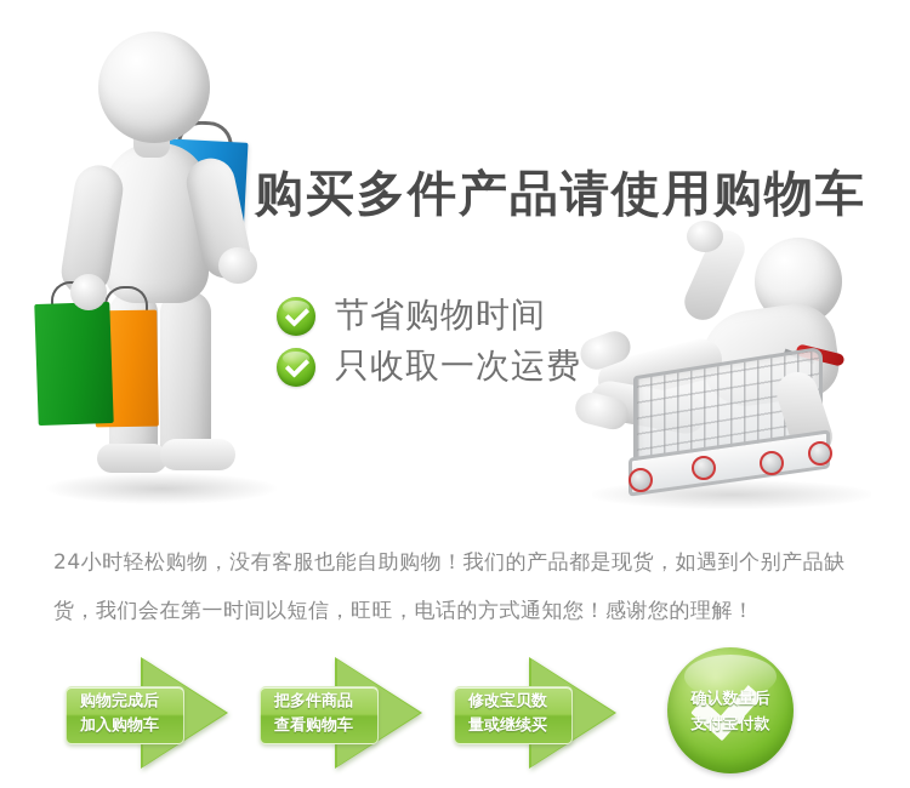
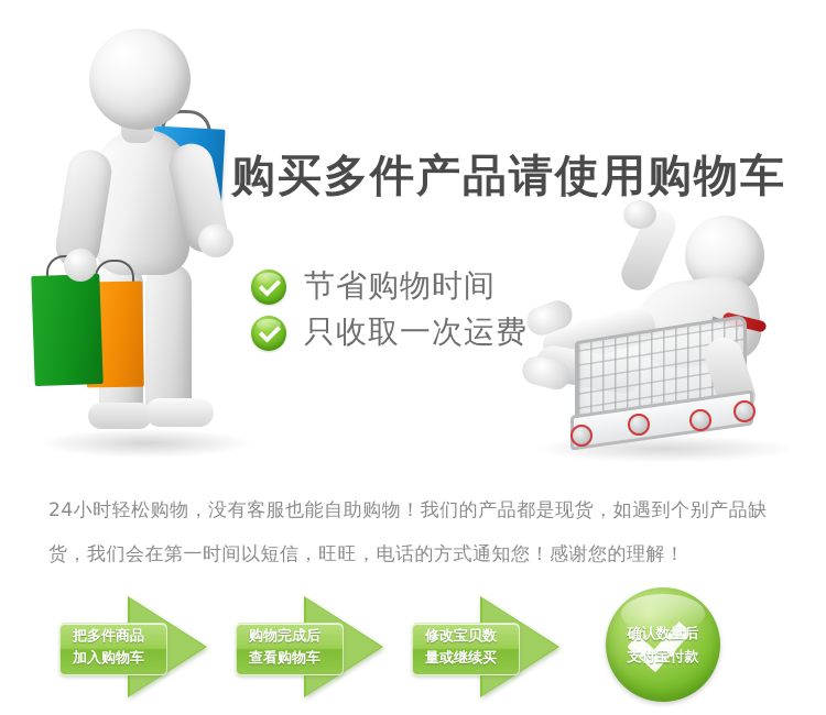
  购买多件产品请使用购物车
  节省购物时间
  只收取一次运费
  24小时轻松购物，没有客服也能自助购物！我们的产品都是现货，如遇到个别产品缺货，我们会在第一时间以短信，旺旺，电话的方式通知您！感谢您的理解！
- 购物完成后
+ 把多件商品
  加入购物车
- 把多件商品
+ 购物完成后
  查看购物车
  修改宝贝数
  量或继续买
  确认数量后
  支付宝付款
